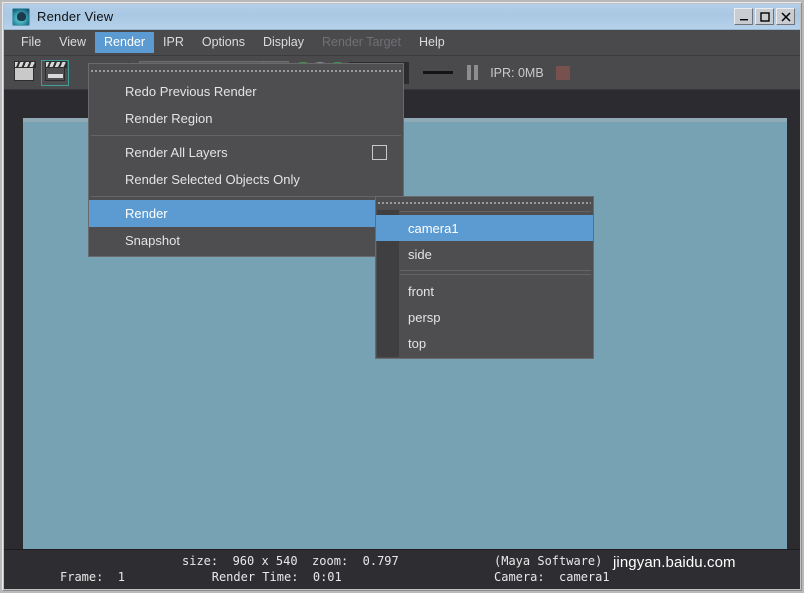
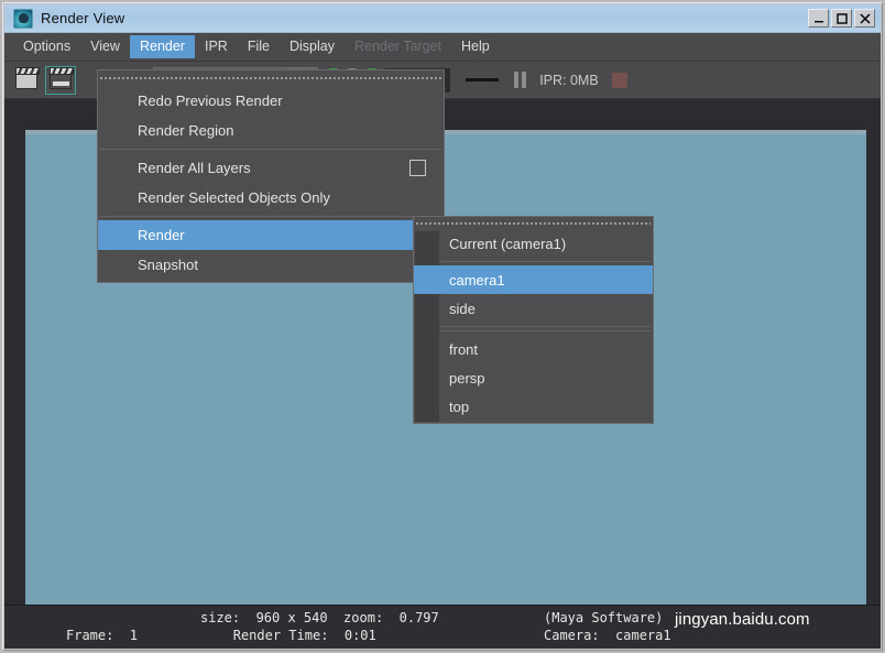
  Render View
- File
+ Options
  View
  Render
  IPR
- Options
+ File
  Display
  Render Target
  Help
  IPR: 0MB
  size: 960 x 540 zoom: 0.797
  Frame: 1 Render Time: 0:01
  (Maya Software)
  Camera: camera1
  Redo Previous Render
  Render Region
  Render All Layers
  Render Selected Objects Only
  Render
  Snapshot
+ Current (camera1)
  camera1
  side
  front
  persp
  top
  jingyan.baidu.com
